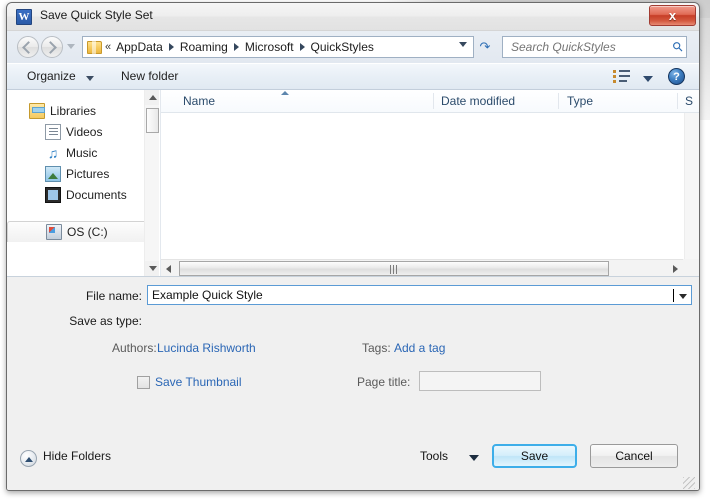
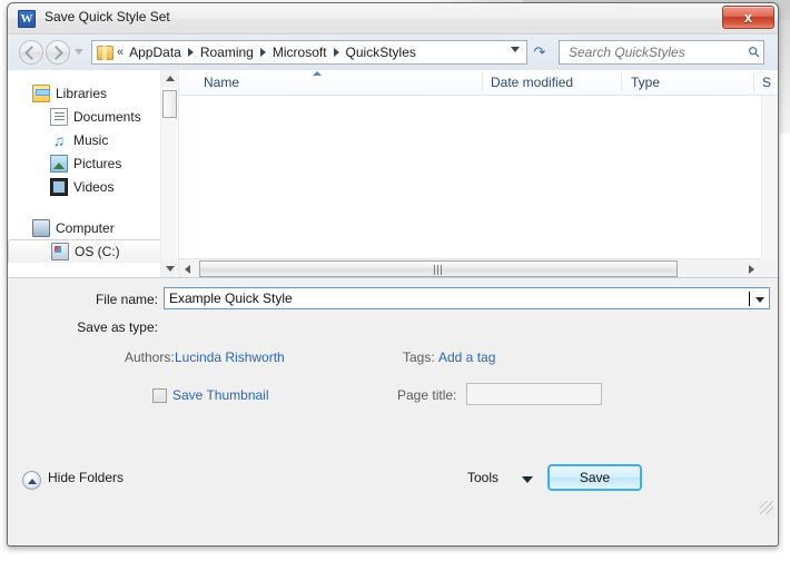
  W
  Save Quick Style Set
  x
  «
  AppData
  Roaming
  Microsoft
  QuickStyles
  ↷
  Search QuickStyles
- Organize
- New folder
- ?
  Libraries
- Videos
+ Documents
  ♫
  Music
  Pictures
- Documents
+ Videos
+ Computer
  OS (C:)
  Name
  Date modified
  Type
  S
  File name:
  Example Quick Style
  Save as type:
  Authors:
  Lucinda Rishworth
  Tags:
  Add a tag
  Save Thumbnail
  Page title:
  Tools
  Save
- Cancel
  Hide Folders
